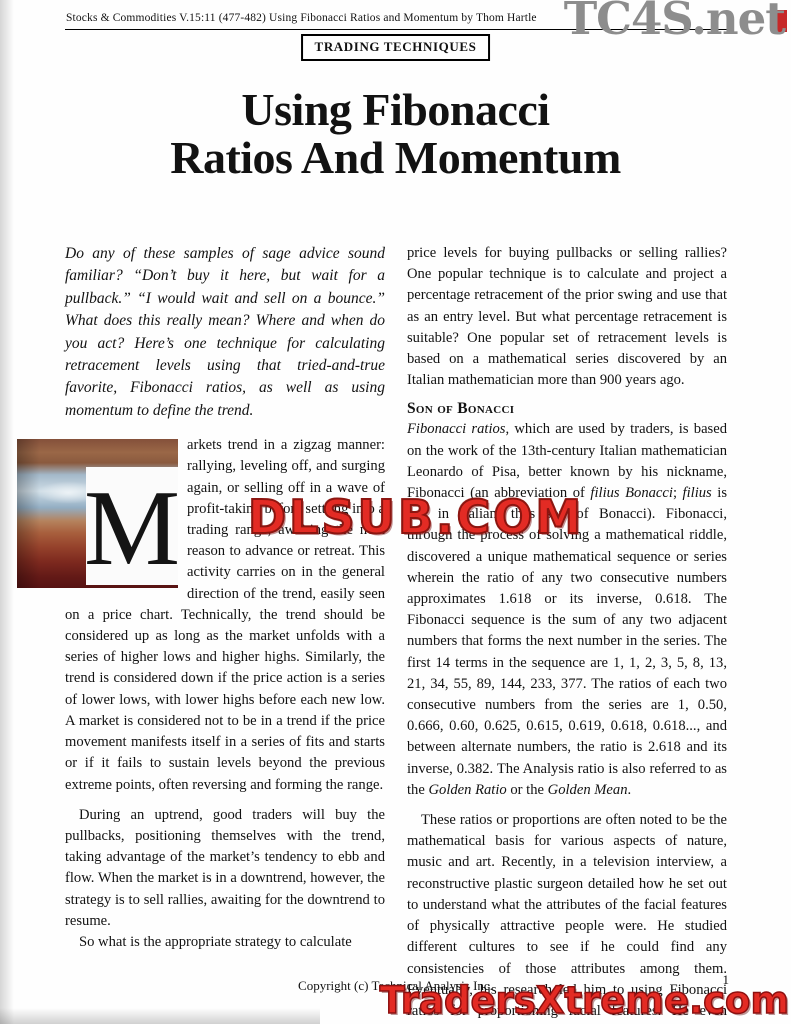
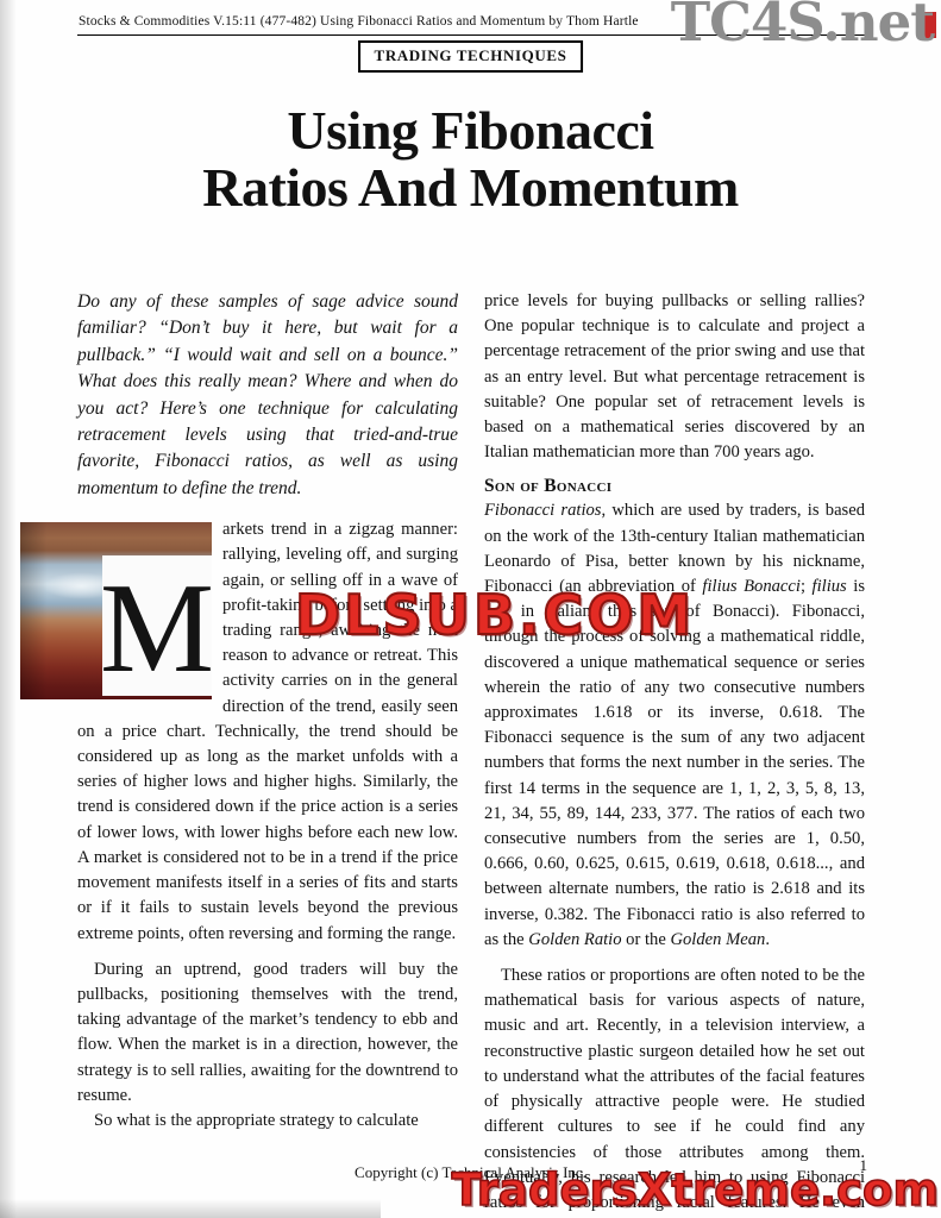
  Stocks & Commodities V.15:11 (477-482) Using Fibonacci Ratios and Momentum by Thom Hartle
  TRADING TECHNIQUES
  TC4S.net
  Using Fibonacci
  Ratios And Momentum
  Do any of these samples of sage advice sound familiar? “Don’t buy it here, but wait for a pullback.” “I would wait and sell on a bounce.” What does this really mean? Where and when do you act? Here’s one technique for calculating retracement levels using that tried-and-true favorite, Fibonacci ratios, as well as using momentum to define the trend.
  M
  arkets trend in a zigzag manner: rallying, leveling off, and surging again, or selling off in a wave of profit-taking before settling into a trading range, awaiting the next reason to advance or retreat. This activity carries on in the general direction of the trend, easily seen on a price chart. Technically, the trend should be considered up as long as the market unfolds with a series of higher lows and higher highs. Similarly, the trend is considered down if the price action is a series of lower lows, with lower highs before each new low. A market is considered not to be in a trend if the price movement manifests itself in a series of fits and starts or if it fails to sustain levels beyond the previous extreme points, often reversing and forming the range.
- During an uptrend, good traders will buy the pullbacks, positioning themselves with the trend, taking advantage of the market’s tendency to ebb and flow. When the market is in a downtrend, however, the strategy is to sell rallies, awaiting for the downtrend to resume.
+ During an uptrend, good traders will buy the pullbacks, positioning themselves with the trend, taking advantage of the market’s tendency to ebb and flow. When the market is in a direction, however, the strategy is to sell rallies, awaiting for the downtrend to resume.
  So what is the appropriate strategy to calculate
- price levels for buying pullbacks or selling rallies? One popular technique is to calculate and project a percentage retracement of the prior swing and use that as an entry level. But what percentage retracement is suitable? One popular set of retracement levels is based on a mathematical series discovered by an Italian mathematician more than 900 years ago.
+ price levels for buying pullbacks or selling rallies? One popular technique is to calculate and project a percentage retracement of the prior swing and use that as an entry level. But what percentage retracement is suitable? One popular set of retracement levels is based on a mathematical series discovered by an Italian mathematician more than 700 years ago.
  Son of Bonacci
- Fibonacci ratios, which are used by traders, is based on the work of the 13th-century Italian mathematician Leonardo of Pisa, better known by his nickname, Fibonacci (an abbreviation of filius Bonacci; filius is son in Italian, thus son of Bonacci). Fibonacci, through the process of solving a mathematical riddle, discovered a unique mathematical sequence or series wherein the ratio of any two consecutive numbers approximates 1.618 or its inverse, 0.618. The Fibonacci sequence is the sum of any two adjacent numbers that forms the next number in the series. The first 14 terms in the sequence are 1, 1, 2, 3, 5, 8, 13, 21, 34, 55, 89, 144, 233, 377. The ratios of each two consecutive numbers from the series are 1, 0.50, 0.666, 0.60, 0.625, 0.615, 0.619, 0.618, 0.618..., and between alternate numbers, the ratio is 2.618 and its inverse, 0.382. The Analysis ratio is also referred to as the Golden Ratio or the Golden Mean.
+ Fibonacci ratios, which are used by traders, is based on the work of the 13th-century Italian mathematician Leonardo of Pisa, better known by his nickname, Fibonacci (an abbreviation of filius Bonacci; filius is son in Italian, thus son of Bonacci). Fibonacci, through the process of solving a mathematical riddle, discovered a unique mathematical sequence or series wherein the ratio of any two consecutive numbers approximates 1.618 or its inverse, 0.618. The Fibonacci sequence is the sum of any two adjacent numbers that forms the next number in the series. The first 14 terms in the sequence are 1, 1, 2, 3, 5, 8, 13, 21, 34, 55, 89, 144, 233, 377. The ratios of each two consecutive numbers from the series are 1, 0.50, 0.666, 0.60, 0.625, 0.615, 0.619, 0.618, 0.618..., and between alternate numbers, the ratio is 2.618 and its inverse, 0.382. The Fibonacci ratio is also referred to as the Golden Ratio or the Golden Mean.
  These ratios or proportions are often noted to be the mathematical basis for various aspects of nature, music and art. Recently, in a television interview, a reconstructive plastic surgeon detailed how he set out to understand what the attributes of the facial features of physically attractive people were. He studied different cultures to see if he could find any consistencies of those attributes among them. Eventually, his research led him to using Fibonacci ratios for proportioning facial features. He even
  Copyright (c) Technical Analysis Inc.
  1
  DLSUB.COM
  TradersXtreme.com
